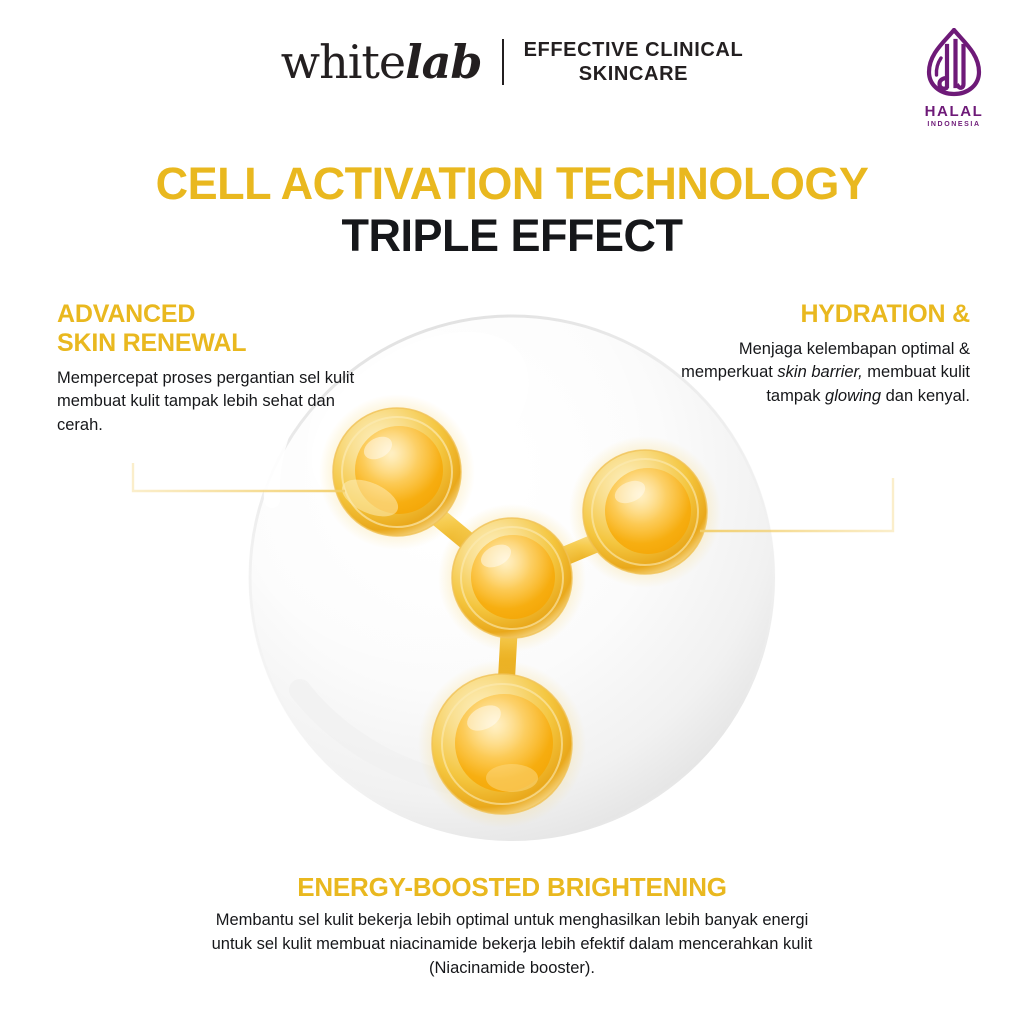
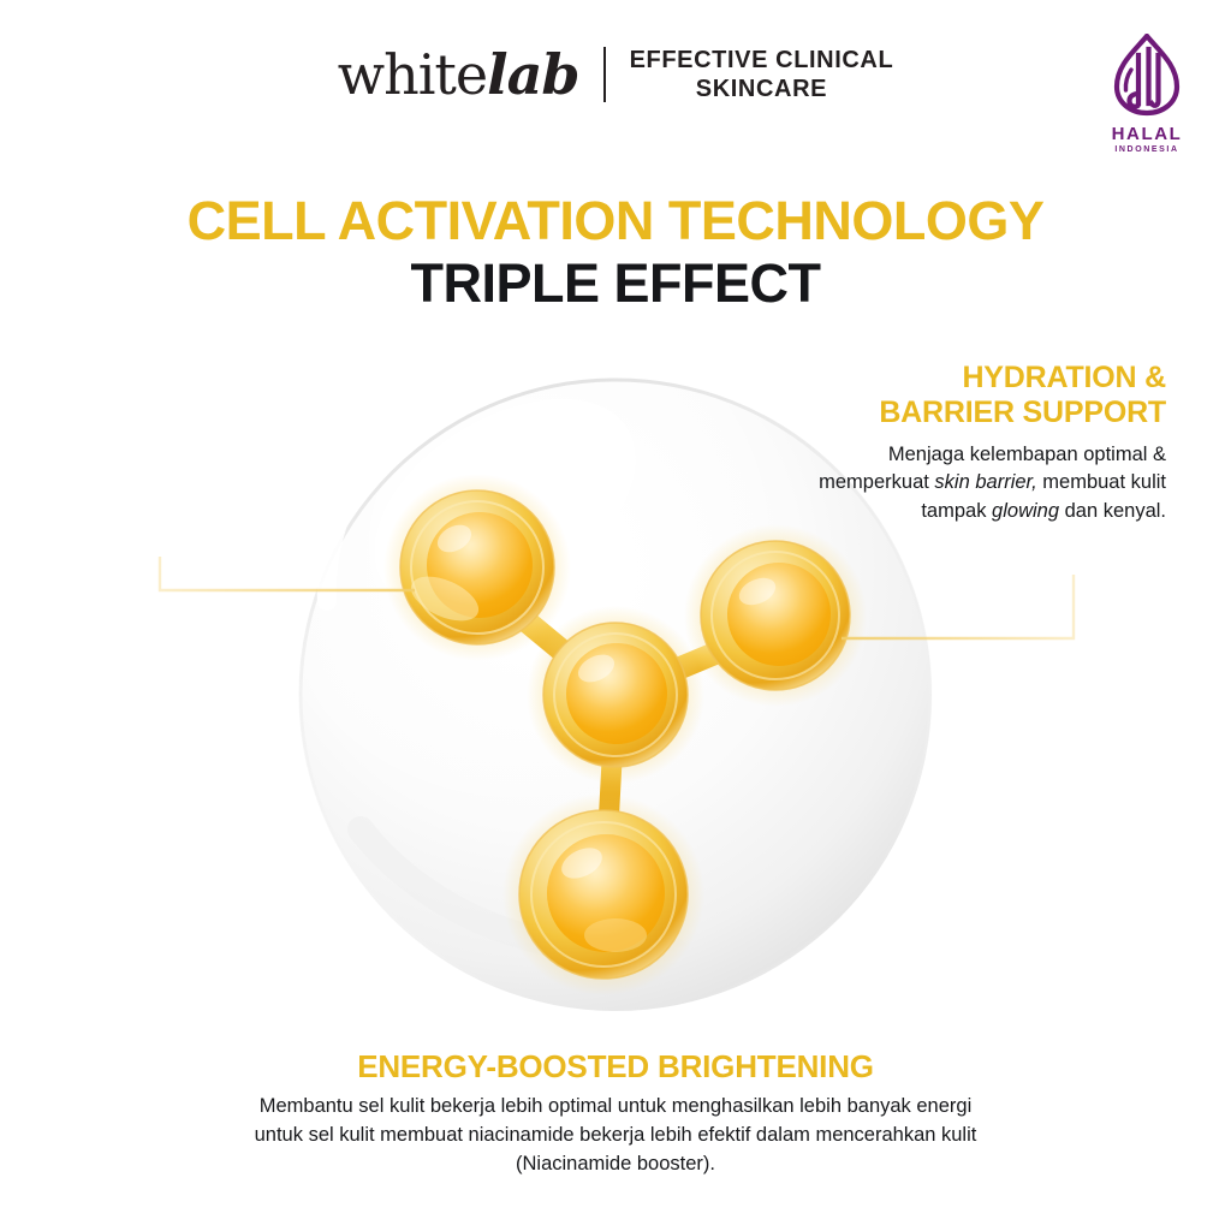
  whitelab
  EFFECTIVE CLINICAL
  SKINCARE
  HALAL
  CELL ACTIVATION TECHNOLOGY
  TRIPLE EFFECT
- ADVANCED
- SKIN RENEWAL
- Mempercepat proses pergantian sel kulit membuat kulit tampak lebih sehat dan cerah.
  HYDRATION &
+ BARRIER SUPPORT
  Menjaga kelembapan optimal & memperkuat skin barrier, membuat kulit tampak glowing dan kenyal.
  ENERGY-BOOSTED BRIGHTENING
  Membantu sel kulit bekerja lebih optimal untuk menghasilkan lebih banyak energi untuk sel kulit membuat niacinamide bekerja lebih efektif dalam mencerahkan kulit (Niacinamide booster).
